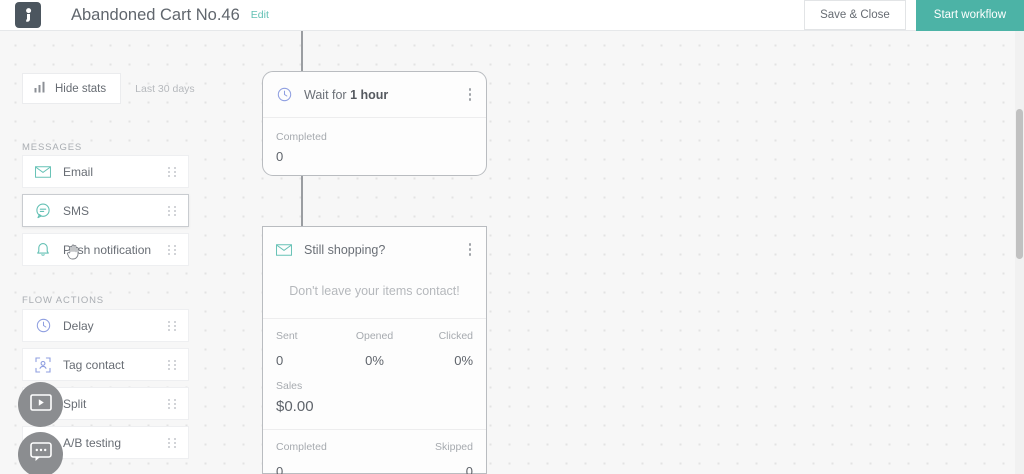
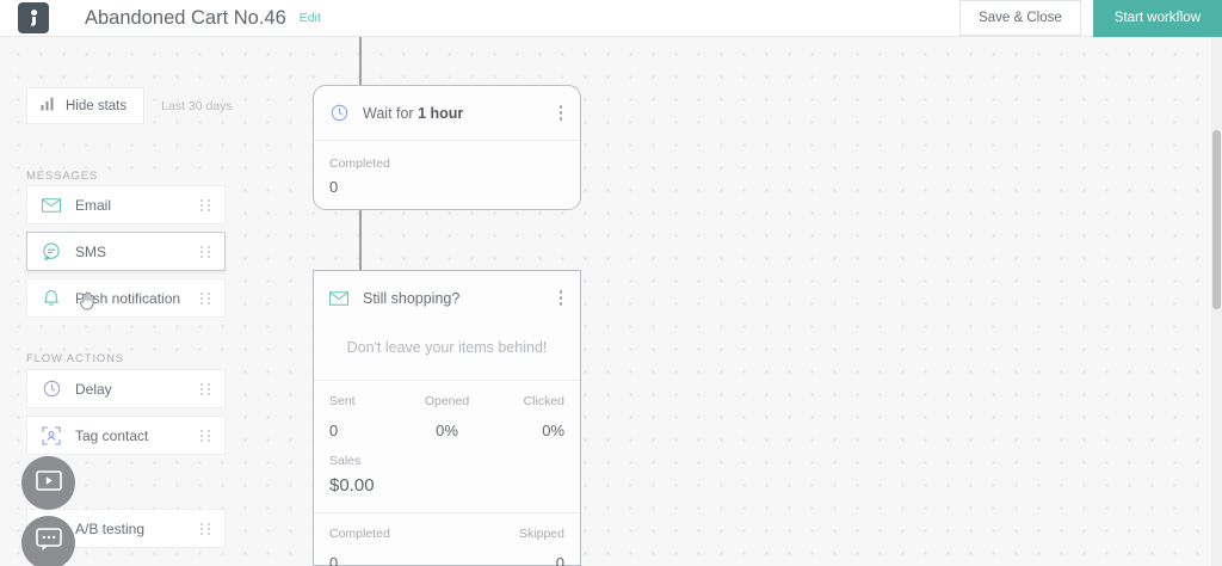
  Abandoned Cart No.46
  Edit
  Save & Close
  Start workflow
  Wait for 1 hour
  Completed
  0
  Still shopping?
- Don't leave your items contact!
+ Don't leave your items behind!
  Sent
  Opened
  Clicked
  0
  0%
  0%
  Sales
  $0.00
  Completed
  Skipped
  0
  0
  Hide stats
  Last 30 days
  MESSAGES
  Email
  SMS
  Psh notification
  FLOW ACTIONS
  Delay
  Tag contact
- Split
  A/B testing
